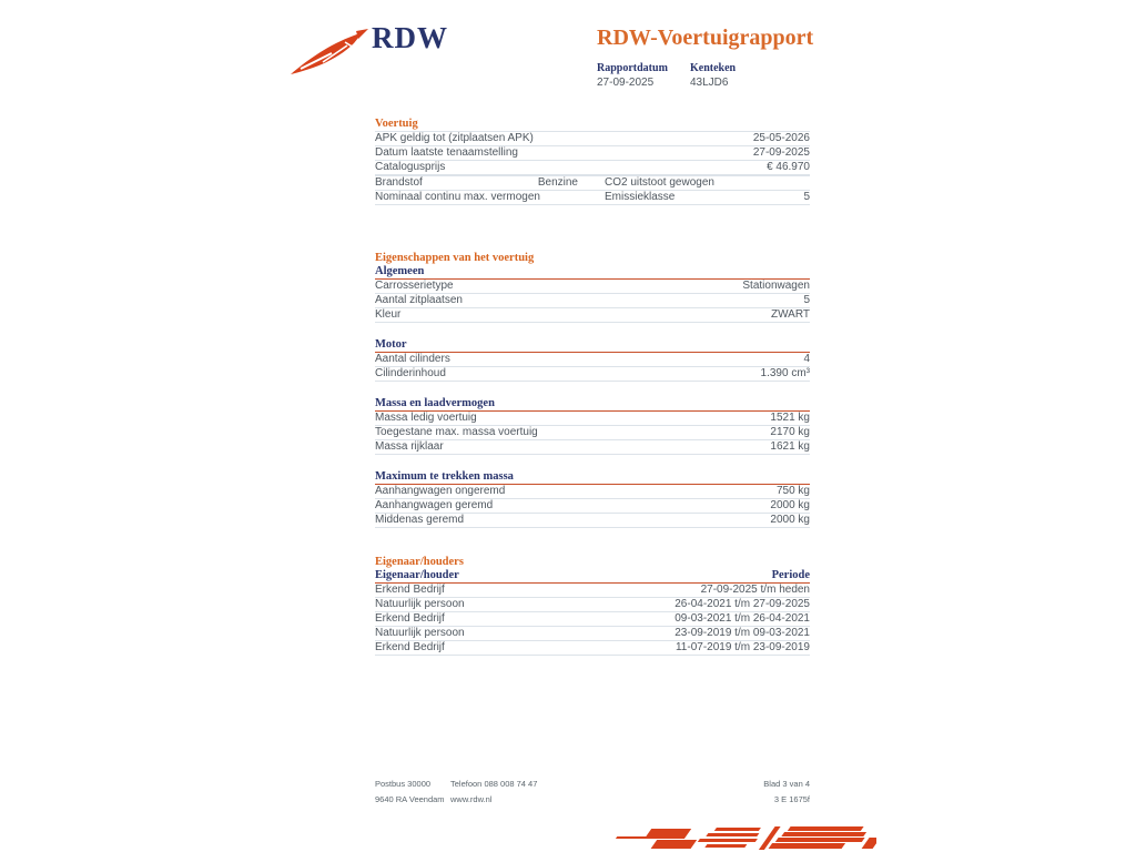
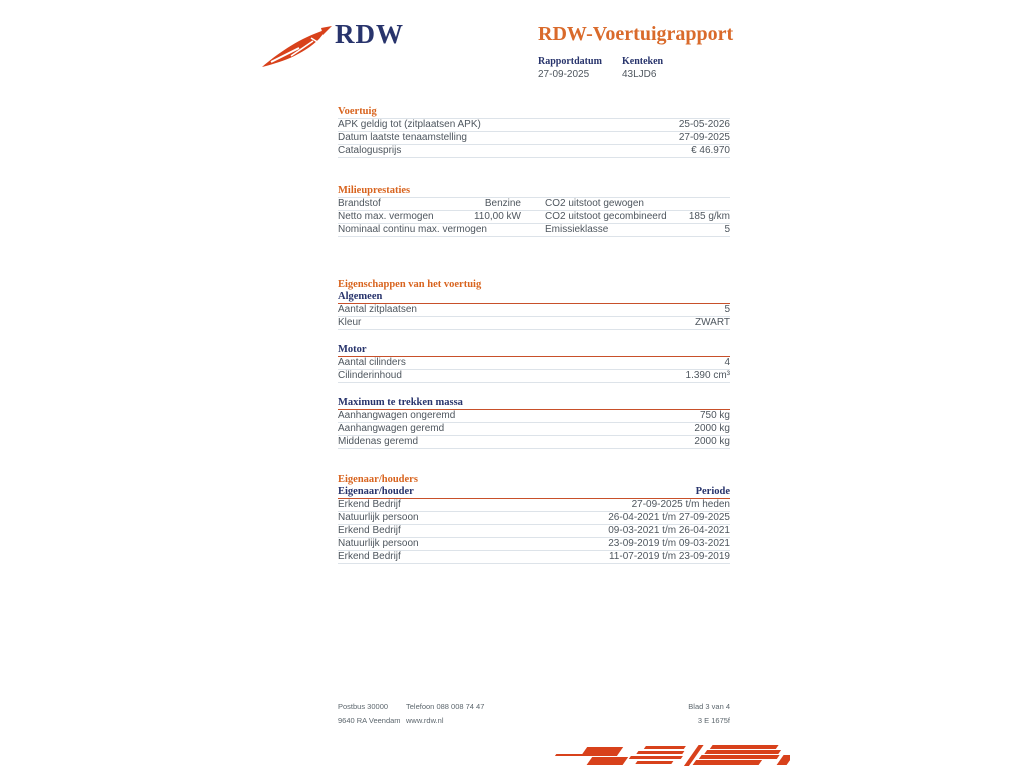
  RDW
  RDW-Voertuigrapport
  Rapportdatum
  27-09-2025
  Kenteken
  43LJD6
  Voertuig
  APK geldig tot (zitplaatsen APK)
  25-05-2026
  Datum laatste tenaamstelling
  27-09-2025
  Catalogusprijs
  € 46.970
+ Milieuprestaties
  Brandstof
  Benzine
  CO2 uitstoot gewogen
+ Netto max. vermogen
+ 110,00 kW
+ CO2 uitstoot gecombineerd
+ 185 g/km
  Nominaal continu max. vermogen
  Emissieklasse
  5
  Eigenschappen van het voertuig
  Algemeen
- Carrosserietype
- Stationwagen
  Aantal zitplaatsen
  5
  Kleur
  ZWART
  Motor
  Aantal cilinders
  4
  Cilinderinhoud
  1.390 cm³
- Massa en laadvermogen
- Massa ledig voertuig
- 1521 kg
- Toegestane max. massa voertuig
- 2170 kg
- Massa rijklaar
- 1621 kg
  Maximum te trekken massa
  Aanhangwagen ongeremd
  750 kg
  Aanhangwagen geremd
  2000 kg
  Middenas geremd
  2000 kg
  Eigenaar/houders
  Eigenaar/houder
  Periode
  Erkend Bedrijf
  27-09-2025 t/m heden
  Natuurlijk persoon
  26-04-2021 t/m 27-09-2025
  Erkend Bedrijf
  09-03-2021 t/m 26-04-2021
  Natuurlijk persoon
  23-09-2019 t/m 09-03-2021
  Erkend Bedrijf
  11-07-2019 t/m 23-09-2019
  Postbus 30000
  9640 RA Veendam
  Telefoon 088 008 74 47
  www.rdw.nl
  Blad 3 van 4
  3 E 1675f
